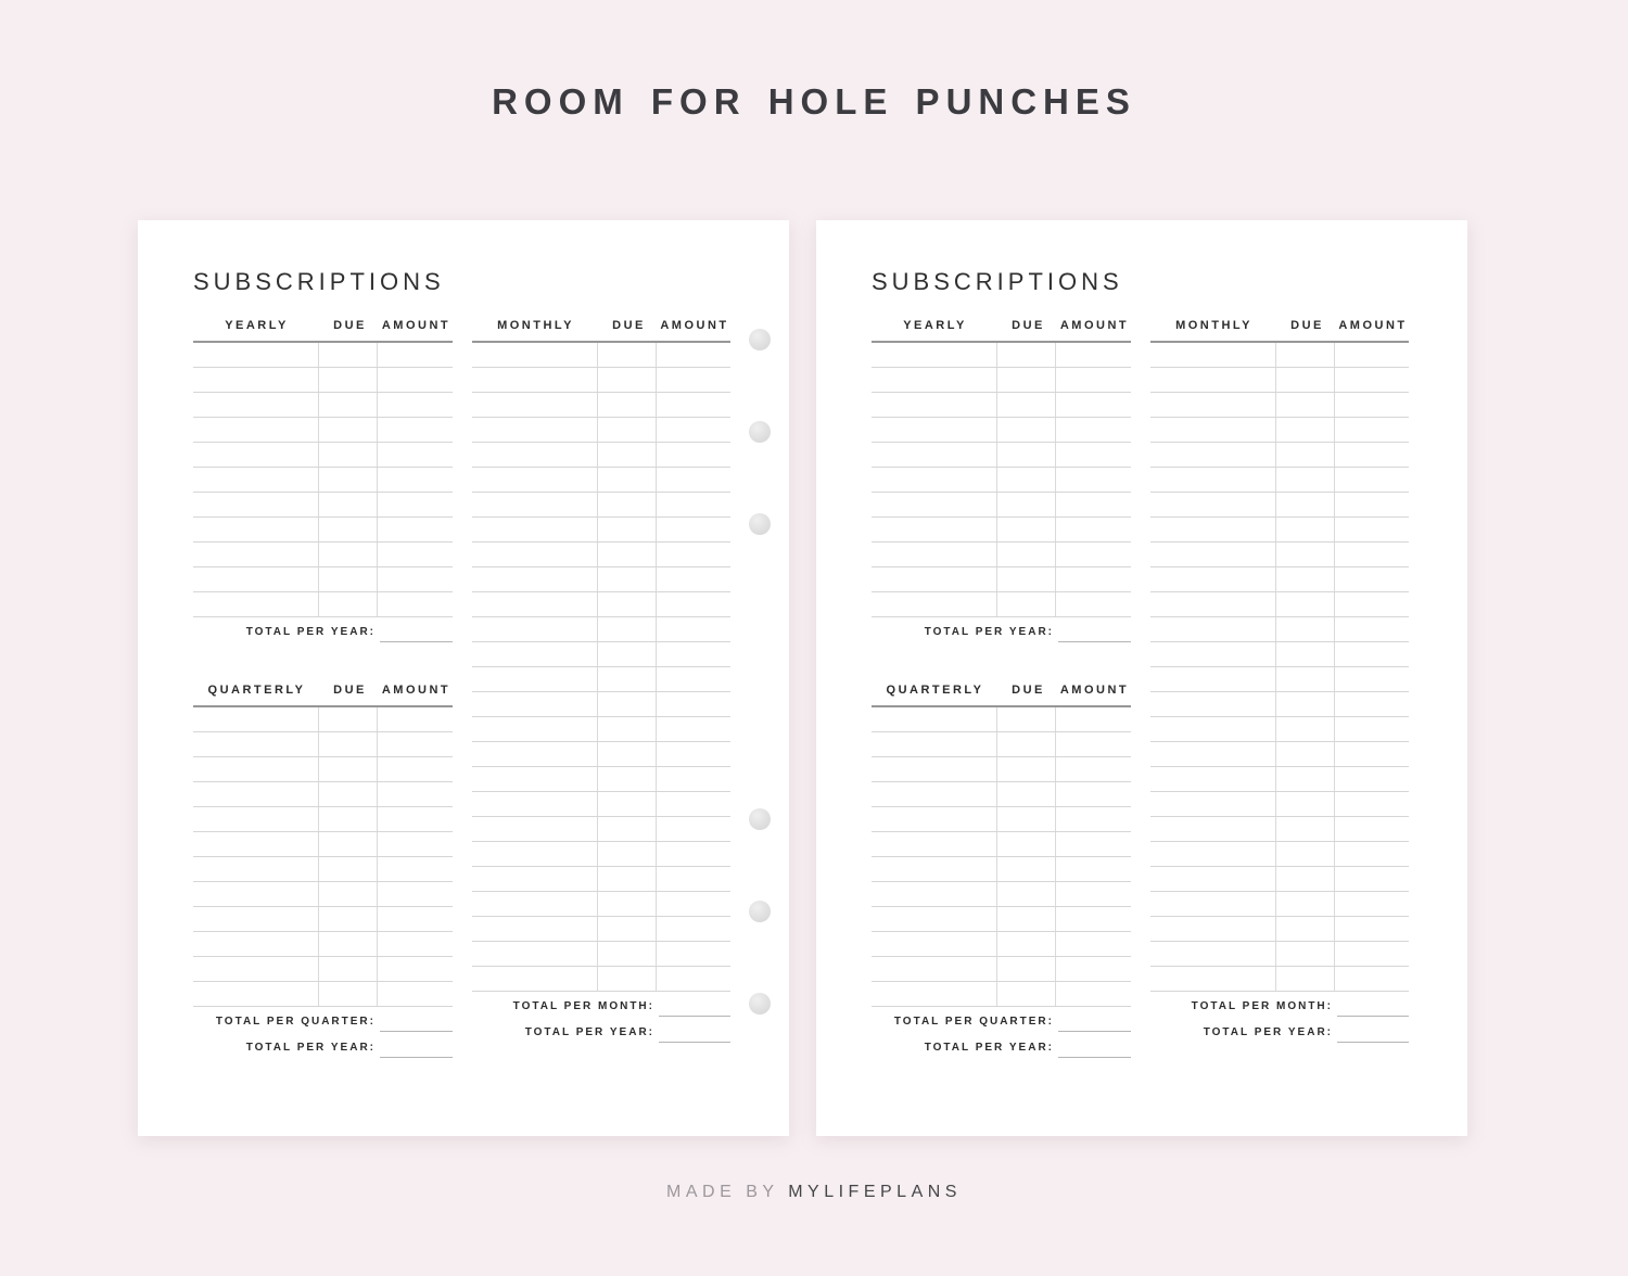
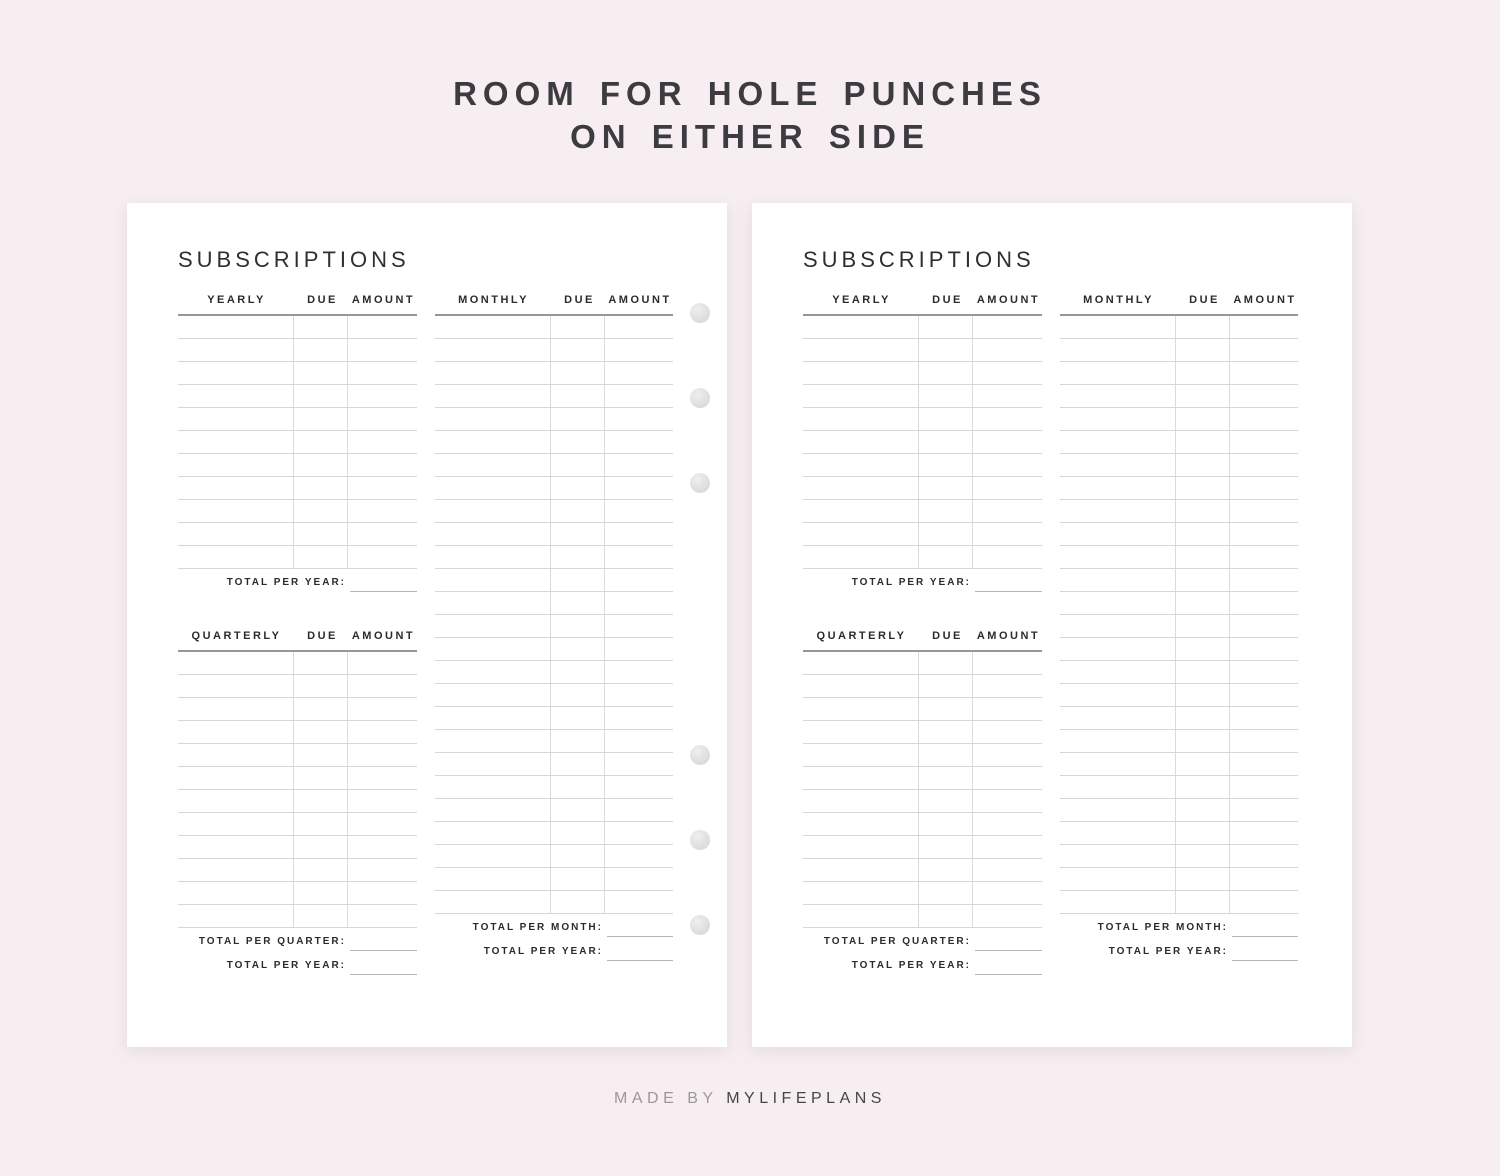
  ROOM FOR HOLE PUNCHES
+ ON EITHER SIDE
  SUBSCRIPTIONS
  YEARLY
  DUE
  AMOUNT
  TOTAL PER YEAR:
  QUARTERLY
  DUE
  AMOUNT
  TOTAL PER QUARTER:
  TOTAL PER YEAR:
  MONTHLY
  DUE
  AMOUNT
  TOTAL PER MONTH:
  TOTAL PER YEAR:
  SUBSCRIPTIONS
  YEARLY
  DUE
  AMOUNT
  TOTAL PER YEAR:
  QUARTERLY
  DUE
  AMOUNT
  TOTAL PER QUARTER:
  TOTAL PER YEAR:
  MONTHLY
  DUE
  AMOUNT
  TOTAL PER MONTH:
  TOTAL PER YEAR:
  MADE BY MYLIFEPLANS
